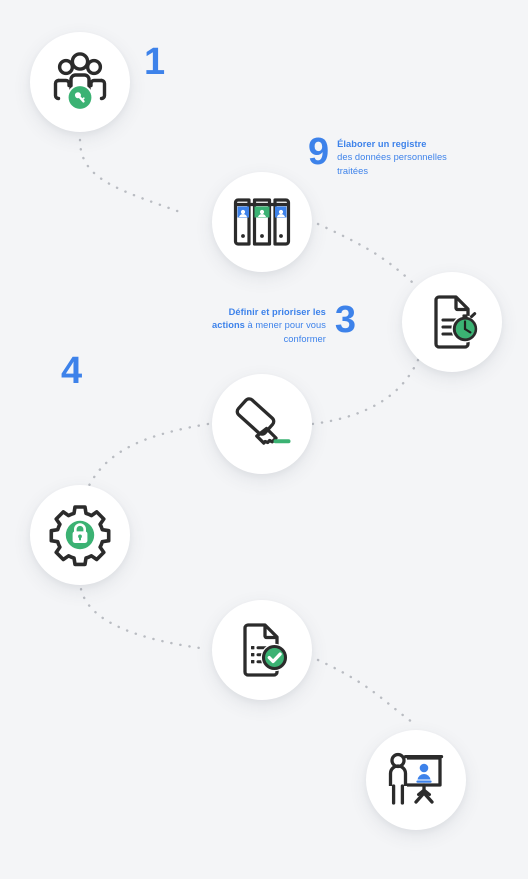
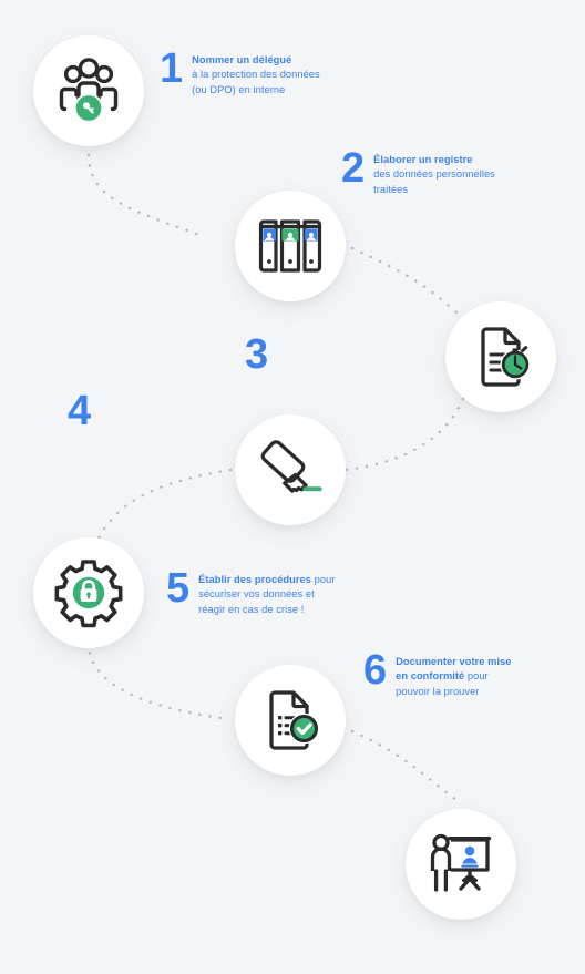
  1
+ Nommer un délégué
+ à la protection des données
+ (ou DPO) en interne
- 9
+ 2
  Élaborer un registre
  des données personnelles
  traitées
  3
- Définir et prioriser les
- actions à mener pour vous
- conformer
  4
+ 5
+ Établir des procédures pour
+ sécuriser vos données et
+ réagir en cas de crise !
+ 6
+ Documenter votre mise
+ en conformité pour
+ pouvoir la prouver
